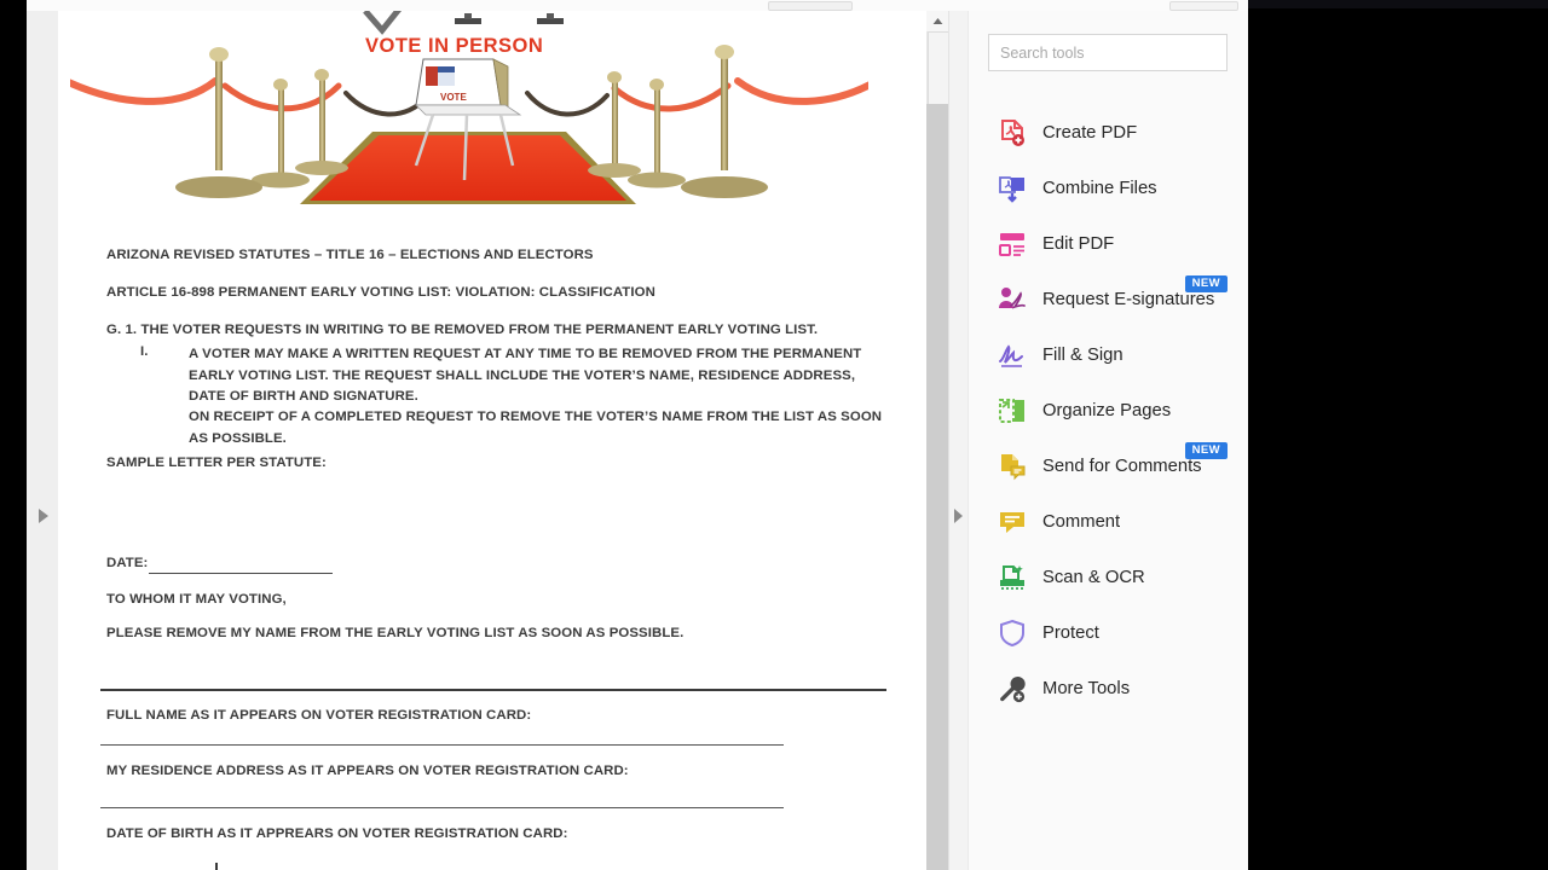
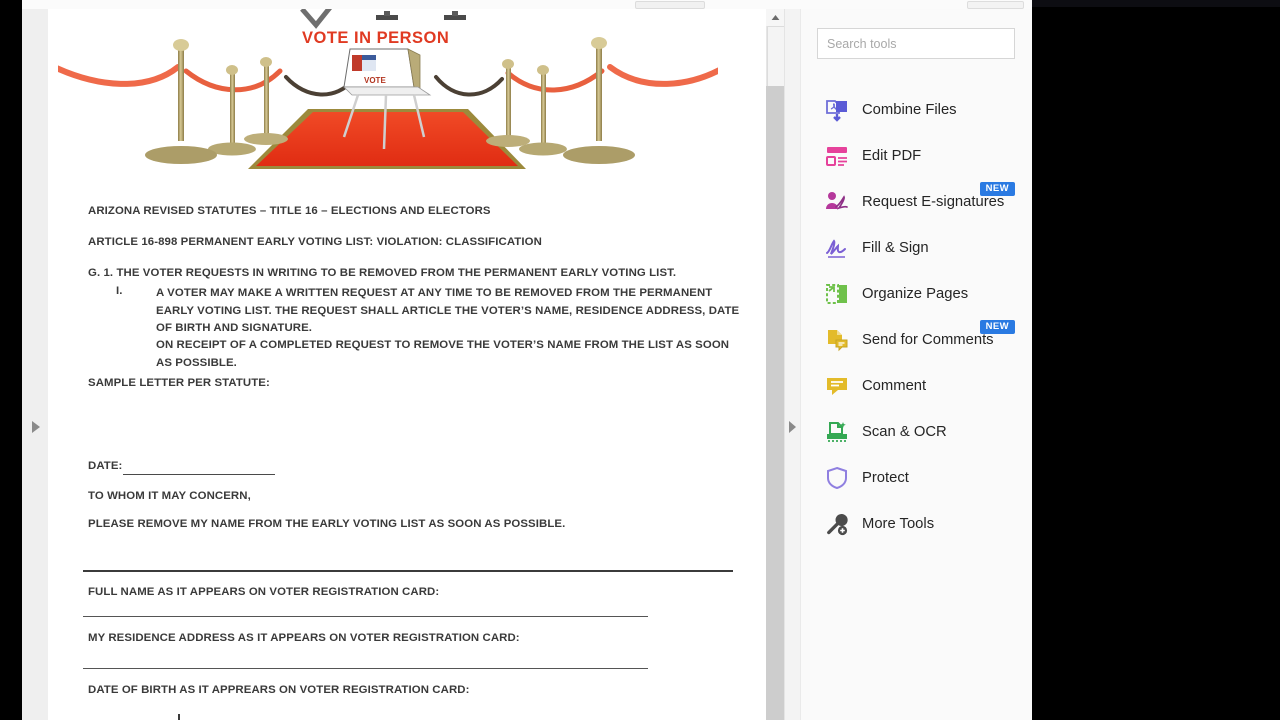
  VOTE
  VOTE IN PERSON
  ARIZONA REVISED STATUTES – TITLE 16 – ELECTIONS AND ELECTORS
  ARTICLE 16-898 PERMANENT EARLY VOTING LIST: VIOLATION: CLASSIFICATION
  G. 1. THE VOTER REQUESTS IN WRITING TO BE REMOVED FROM THE PERMANENT EARLY VOTING LIST.
  I.
- A VOTER MAY MAKE A WRITTEN REQUEST AT ANY TIME TO BE REMOVED FROM THE PERMANENT EARLY VOTING LIST. THE REQUEST SHALL INCLUDE THE VOTER’S NAME, RESIDENCE ADDRESS, DATE OF BIRTH AND SIGNATURE.
+ A VOTER MAY MAKE A WRITTEN REQUEST AT ANY TIME TO BE REMOVED FROM THE PERMANENT EARLY VOTING LIST. THE REQUEST SHALL ARTICLE THE VOTER’S NAME, RESIDENCE ADDRESS, DATE OF BIRTH AND SIGNATURE.
  ON RECEIPT OF A COMPLETED REQUEST TO REMOVE THE VOTER’S NAME FROM THE LIST AS SOON AS POSSIBLE.
  SAMPLE LETTER PER STATUTE:
  DATE:
- TO WHOM IT MAY VOTING,
+ TO WHOM IT MAY CONCERN,
  PLEASE REMOVE MY NAME FROM THE EARLY VOTING LIST AS SOON AS POSSIBLE.
  FULL NAME AS IT APPEARS ON VOTER REGISTRATION CARD:
  MY RESIDENCE ADDRESS AS IT APPEARS ON VOTER REGISTRATION CARD:
  DATE OF BIRTH AS IT APPREARS ON VOTER REGISTRATION CARD:
  Search tools
- Create PDF
  Combine Files
  Edit PDF
  Request E-signatures
  NEW
  Fill & Sign
  Organize Pages
  Send for Comments
  NEW
  Comment
  Scan & OCR
  Protect
  More Tools
